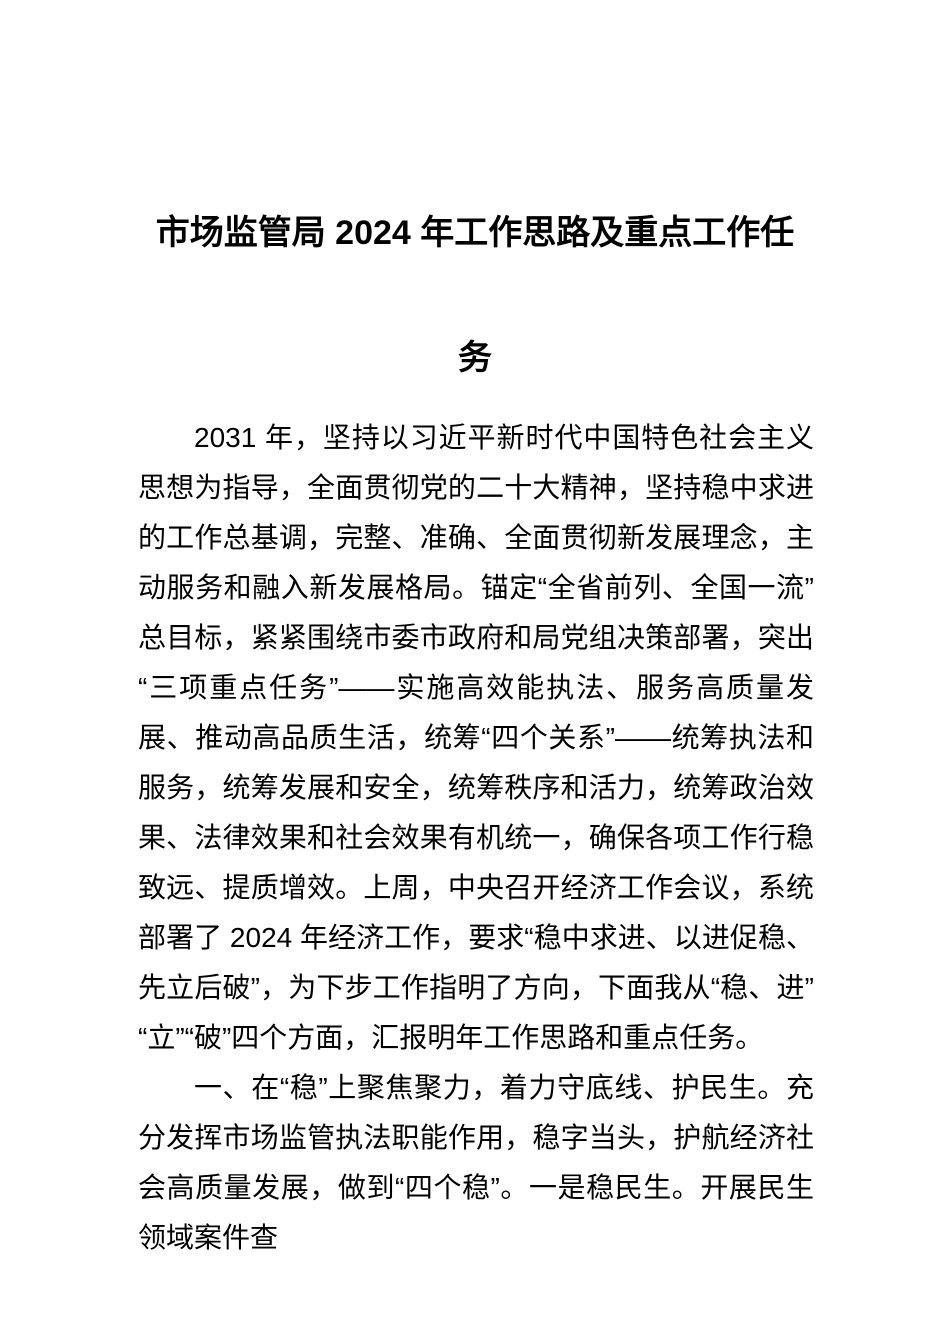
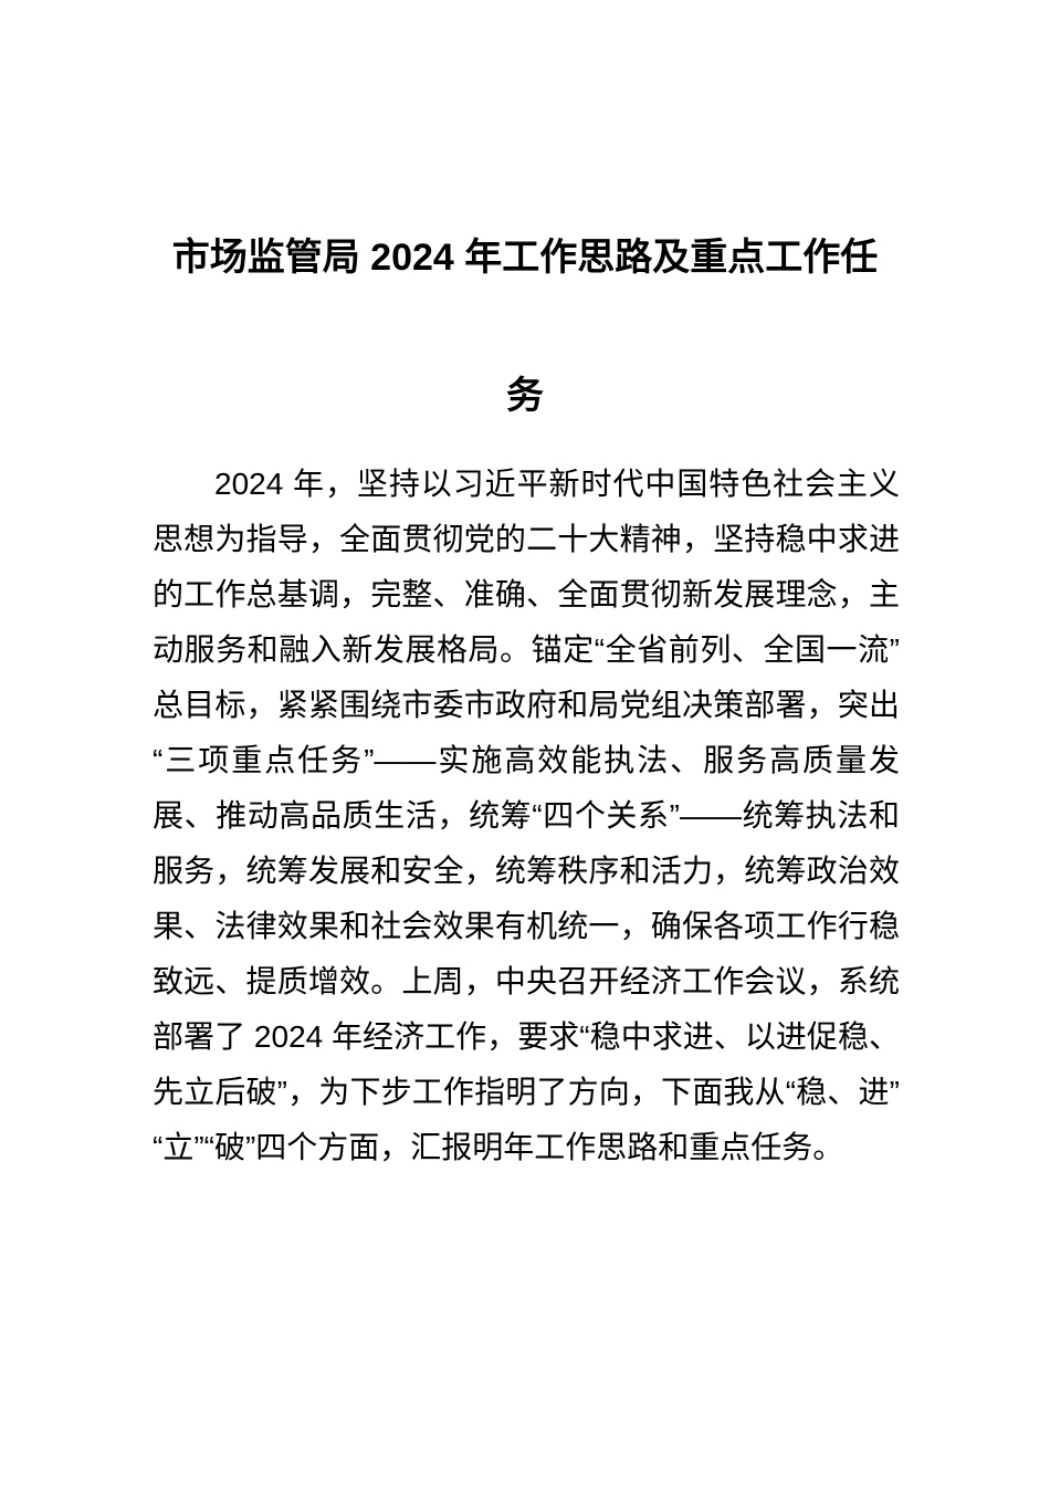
  市场监管局 2024 年工作思路及重点工作任
  务
- 2031 年，坚持以习近平新时代中国特色社会主义思想为指导，全面贯彻党的二十大精神，坚持稳中求进的工作总基调，完整、准确、全面贯彻新发展理念，主动服务和融入新发展格局。锚定“全省前列、全国一流”总目标，紧紧围绕市委市政府和局党组决策部署，突出“三项重点任务”——实施高效能执法、服务高质量发展、推动高品质生活，统筹“四个关系”——统筹执法和服务，统筹发展和安全，统筹秩序和活力，统筹政治效果、法律效果和社会效果有机统一，确保各项工作行稳致远、提质增效。上周，中央召开经济工作会议，系统部署了 2024 年经济工作，要求“稳中求进、以进促稳、先立后破”，为下步工作指明了方向，下面我从“稳、进”“立”“破”四个方面，汇报明年工作思路和重点任务。
+ 2024 年，坚持以习近平新时代中国特色社会主义思想为指导，全面贯彻党的二十大精神，坚持稳中求进的工作总基调，完整、准确、全面贯彻新发展理念，主动服务和融入新发展格局。锚定“全省前列、全国一流”总目标，紧紧围绕市委市政府和局党组决策部署，突出“三项重点任务”——实施高效能执法、服务高质量发展、推动高品质生活，统筹“四个关系”——统筹执法和服务，统筹发展和安全，统筹秩序和活力，统筹政治效果、法律效果和社会效果有机统一，确保各项工作行稳致远、提质增效。上周，中央召开经济工作会议，系统部署了 2024 年经济工作，要求“稳中求进、以进促稳、先立后破”，为下步工作指明了方向，下面我从“稳、进”“立”“破”四个方面，汇报明年工作思路和重点任务。
- 一、在“稳”上聚焦聚力，着力守底线、护民生。充分发挥市场监管执法职能作用，稳字当头，护航经济社会高质量发展，做到“四个稳”。一是稳民生。开展民生领域案件查
